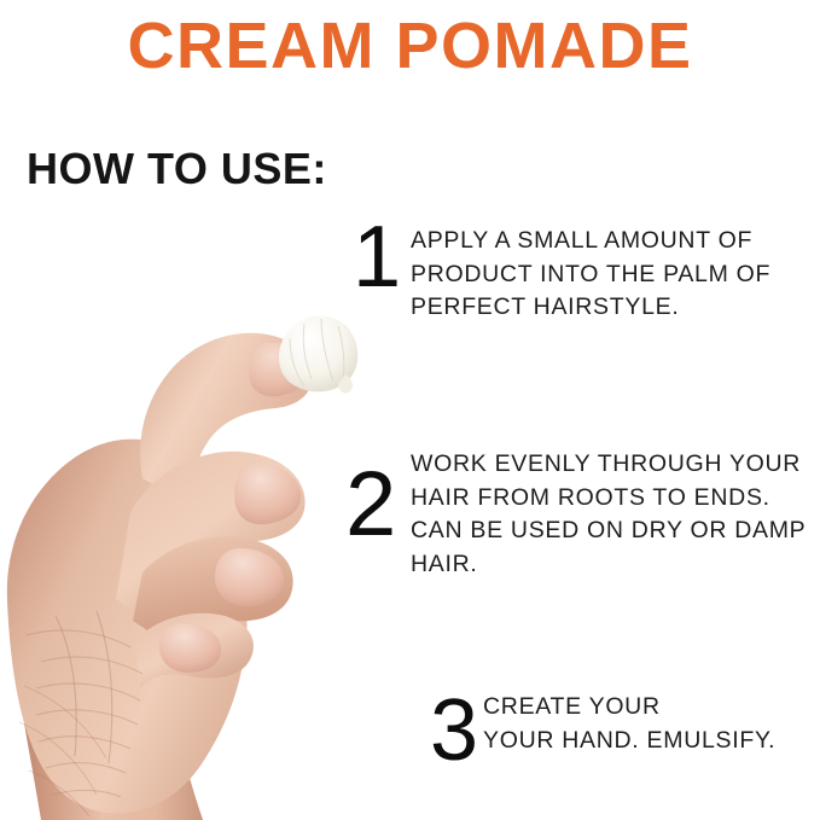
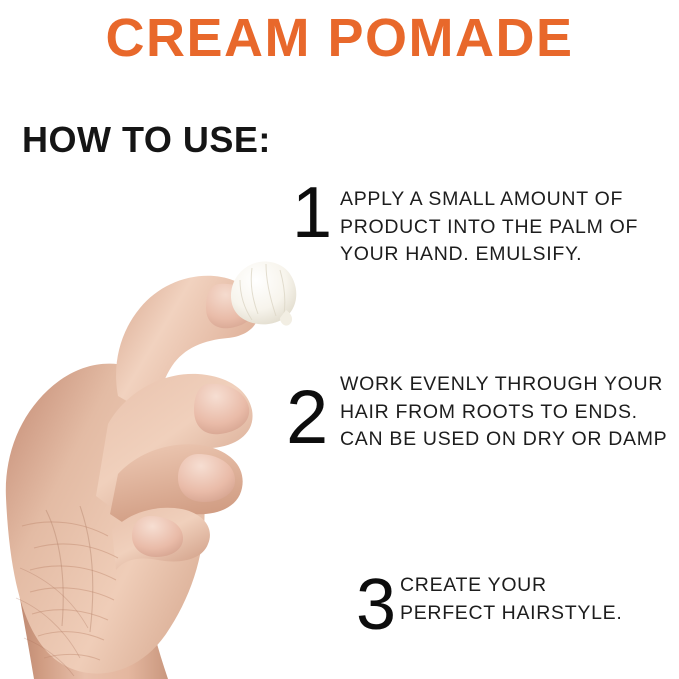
  CREAM POMADE
  HOW TO USE:
  1
  APPLY A SMALL AMOUNT OF
  PRODUCT INTO THE PALM OF
- PERFECT HAIRSTYLE.
+ YOUR HAND. EMULSIFY.
  2
  WORK EVENLY THROUGH YOUR
  HAIR FROM ROOTS TO ENDS.
  CAN BE USED ON DRY OR DAMP
- HAIR.
  3
  CREATE YOUR
- YOUR HAND. EMULSIFY.
+ PERFECT HAIRSTYLE.
